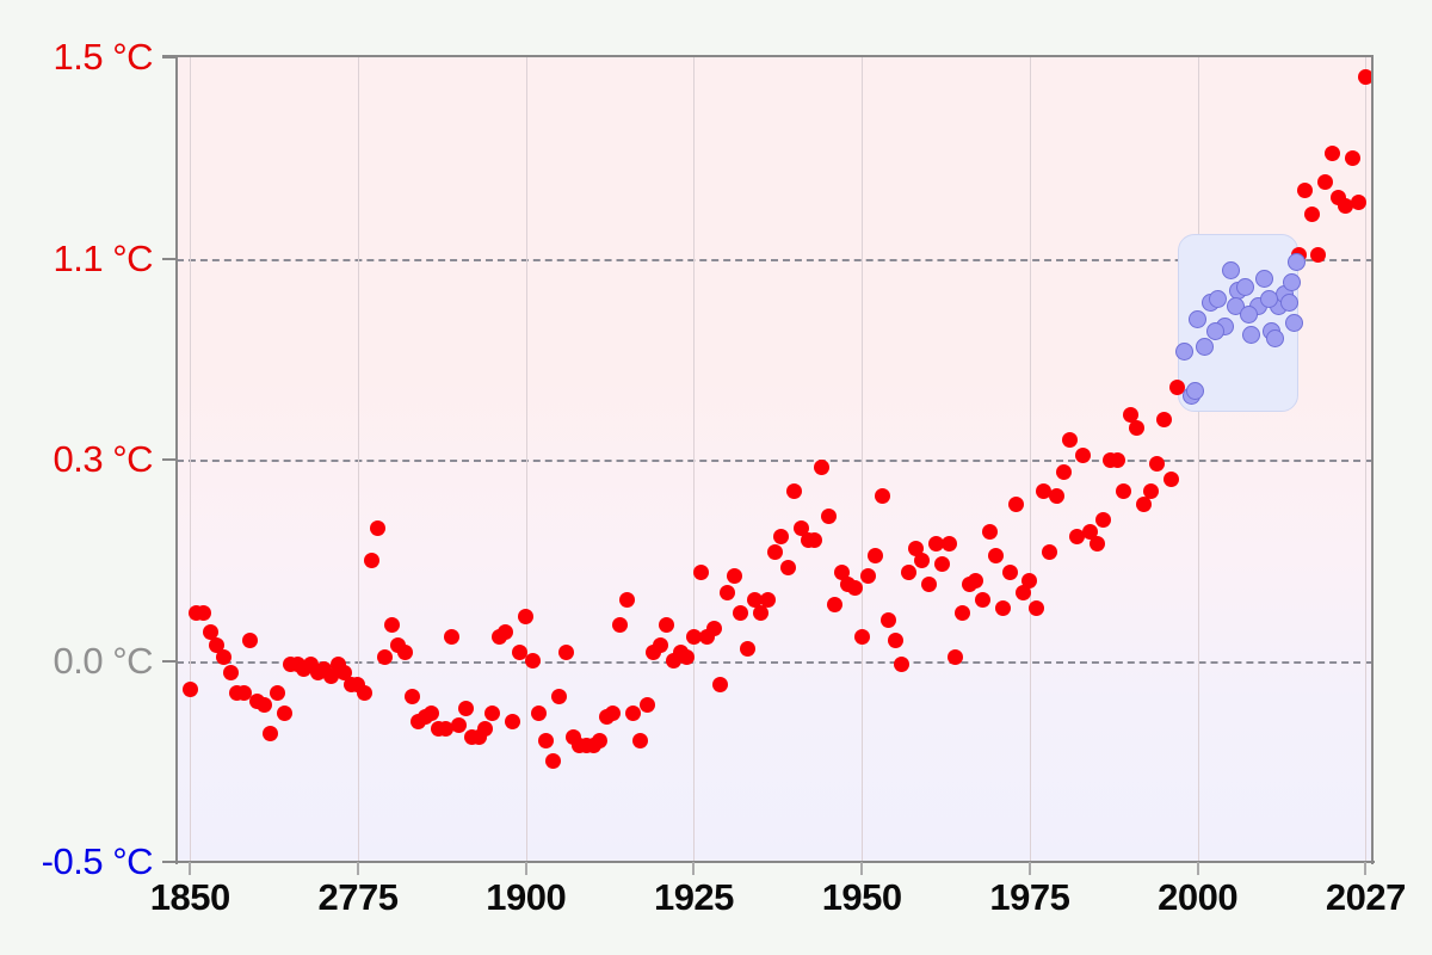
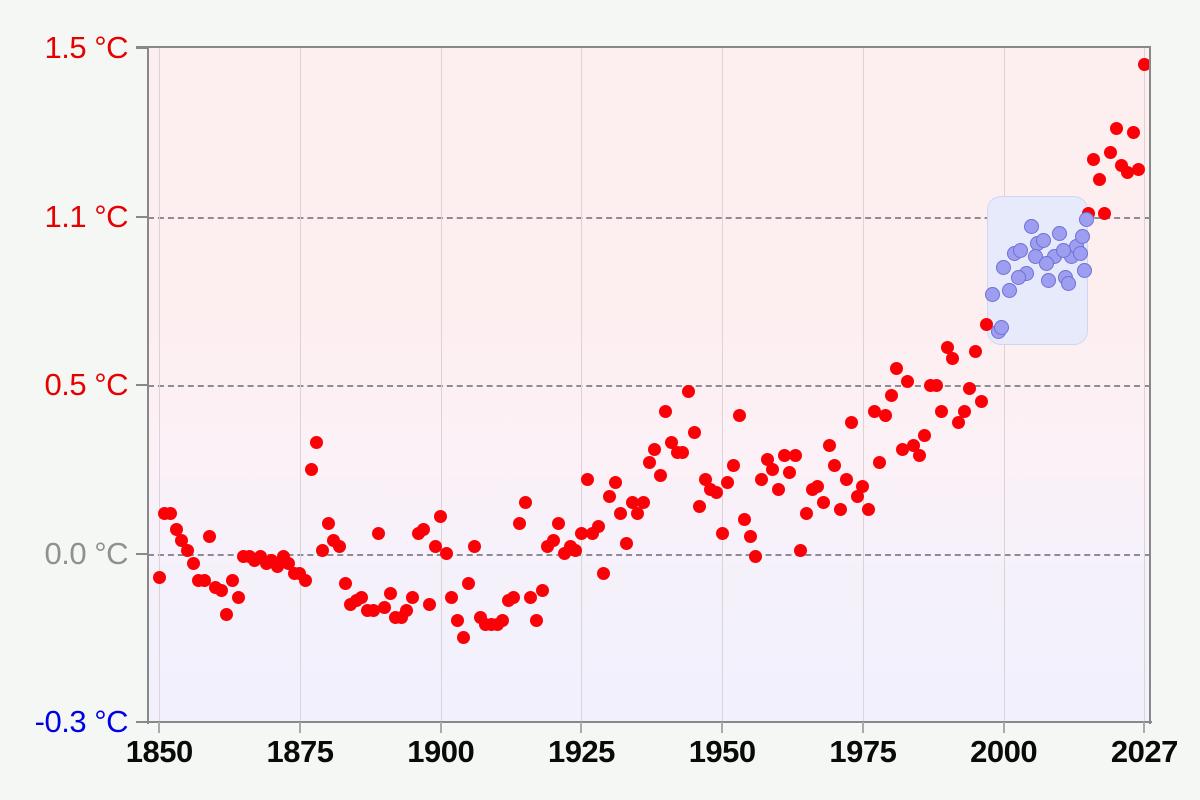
  1.5 °C
  1.1 °C
- 0.3 °C
+ 0.5 °C
  0.0 °C
- -0.5 °C
+ -0.3 °C
  1850
- 2775
+ 1875
  1900
  1925
  1950
  1975
  2000
  2027
